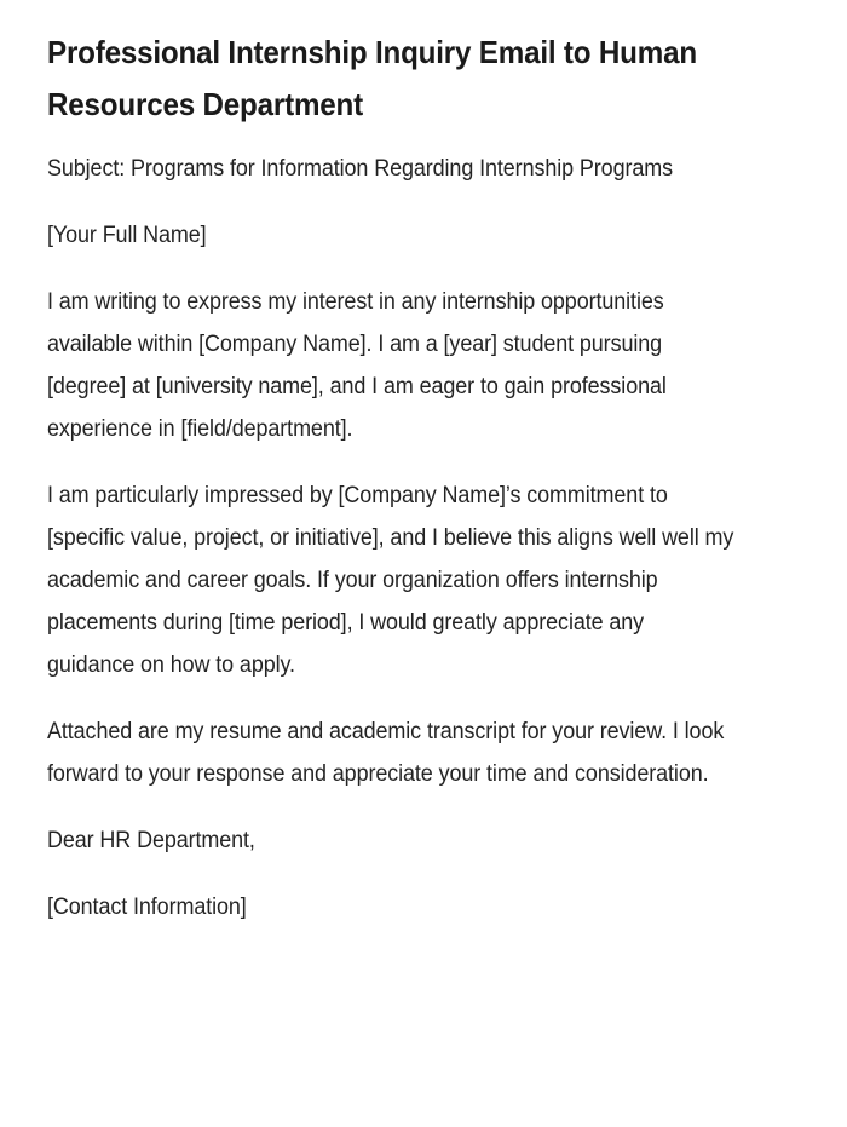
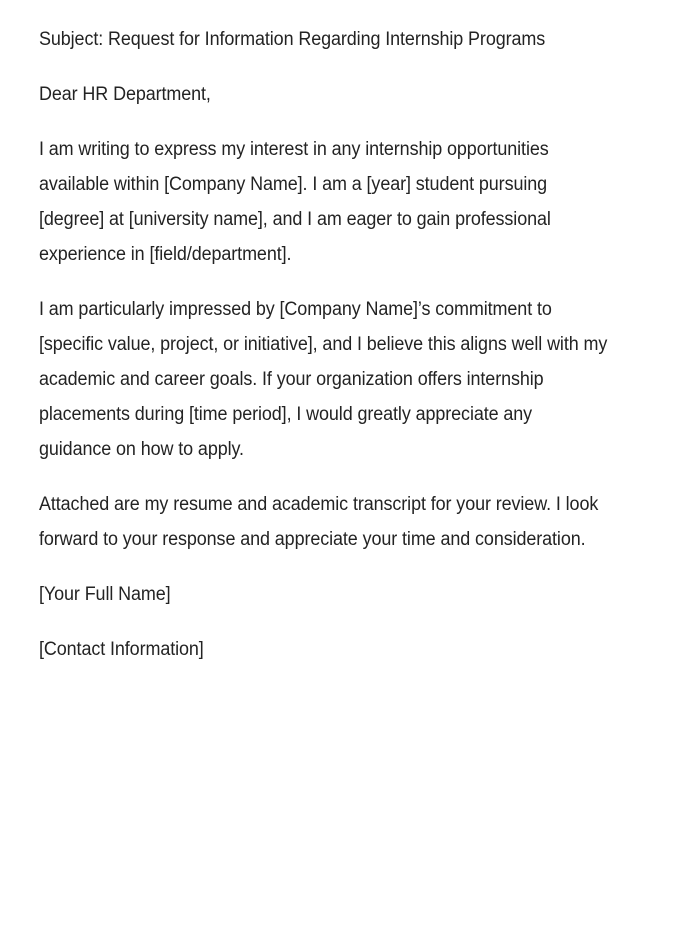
- Professional Internship Inquiry Email to Human Resources Department
- Subject: Programs for Information Regarding Internship Programs
+ Subject: Request for Information Regarding Internship Programs
- [Your Full Name]
+ Dear HR Department,
  I am writing to express my interest in any internship opportunities available within [Company Name]. I am a [year] student pursuing [degree] at [university name], and I am eager to gain professional experience in [field/department].
- I am particularly impressed by [Company Name]’s commitment to [specific value, project, or initiative], and I believe this aligns well well my academic and career goals. If your organization offers internship placements during [time period], I would greatly appreciate any guidance on how to apply.
+ I am particularly impressed by [Company Name]’s commitment to [specific value, project, or initiative], and I believe this aligns well with my academic and career goals. If your organization offers internship placements during [time period], I would greatly appreciate any guidance on how to apply.
  Attached are my resume and academic transcript for your review. I look forward to your response and appreciate your time and consideration.
- Dear HR Department,
+ [Your Full Name]
  [Contact Information]
